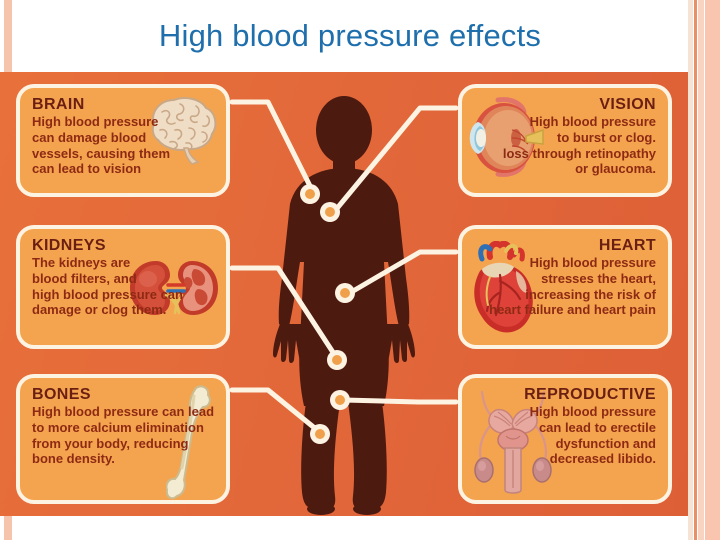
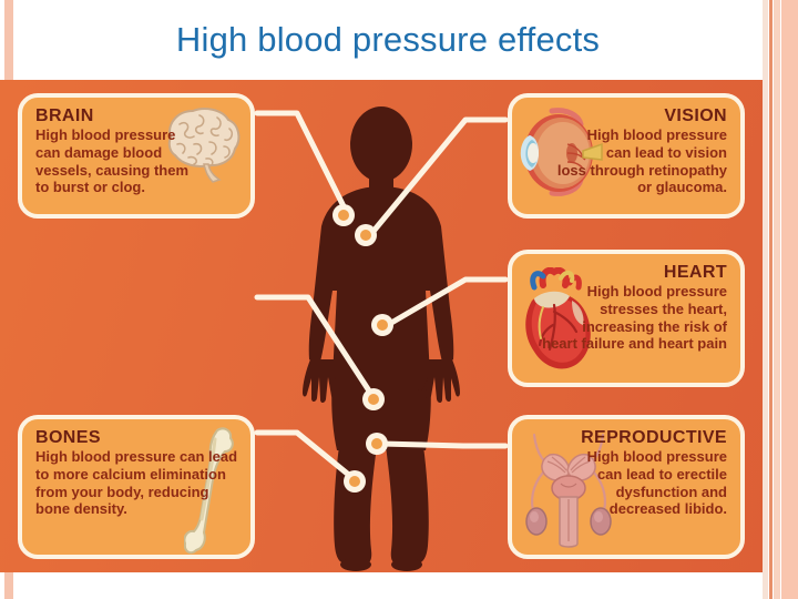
  High blood pressure effects
  BRAIN
  High blood pressure
  can damage blood
  vessels, causing them
- can lead to vision
+ to burst or clog.
- KIDNEYS
- The kidneys are
- blood filters, and
- high blood pressure can
- damage or clog them.
  BONES
  High blood pressure can lead
  to more calcium elimination
  from your body, reducing
  bone density.
  VISION
  High blood pressure
- to burst or clog.
+ can lead to vision
  loss through retinopathy
  or glaucoma.
  HEART
  High blood pressure
  stresses the heart,
  increasing the risk of
  heart failure and heart pain
  REPRODUCTIVE
  High blood pressure
  can lead to erectile
  dysfunction and
  decreased libido.
